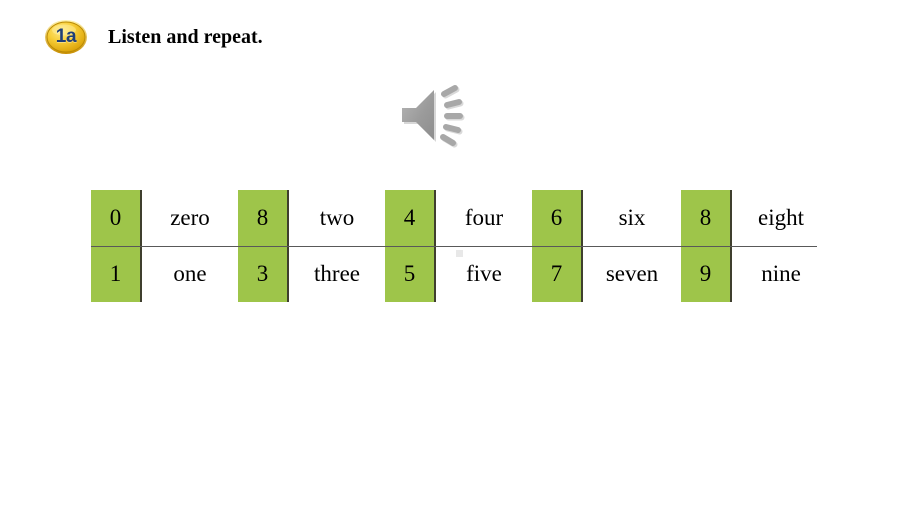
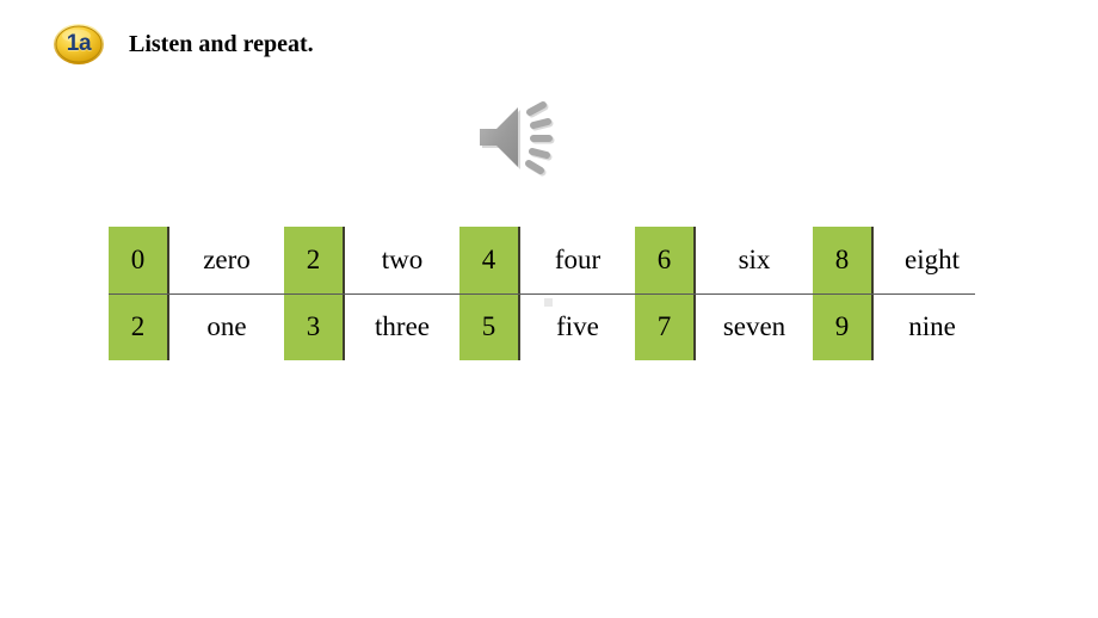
  1a
  Listen and repeat.
- 0	zero	8	two	4	four	6	six	8	eight
+ 0	zero	2	two	4	four	6	six	8	eight
- 1	one	3	three	5	five	7	seven	9	nine
+ 2	one	3	three	5	five	7	seven	9	nine
